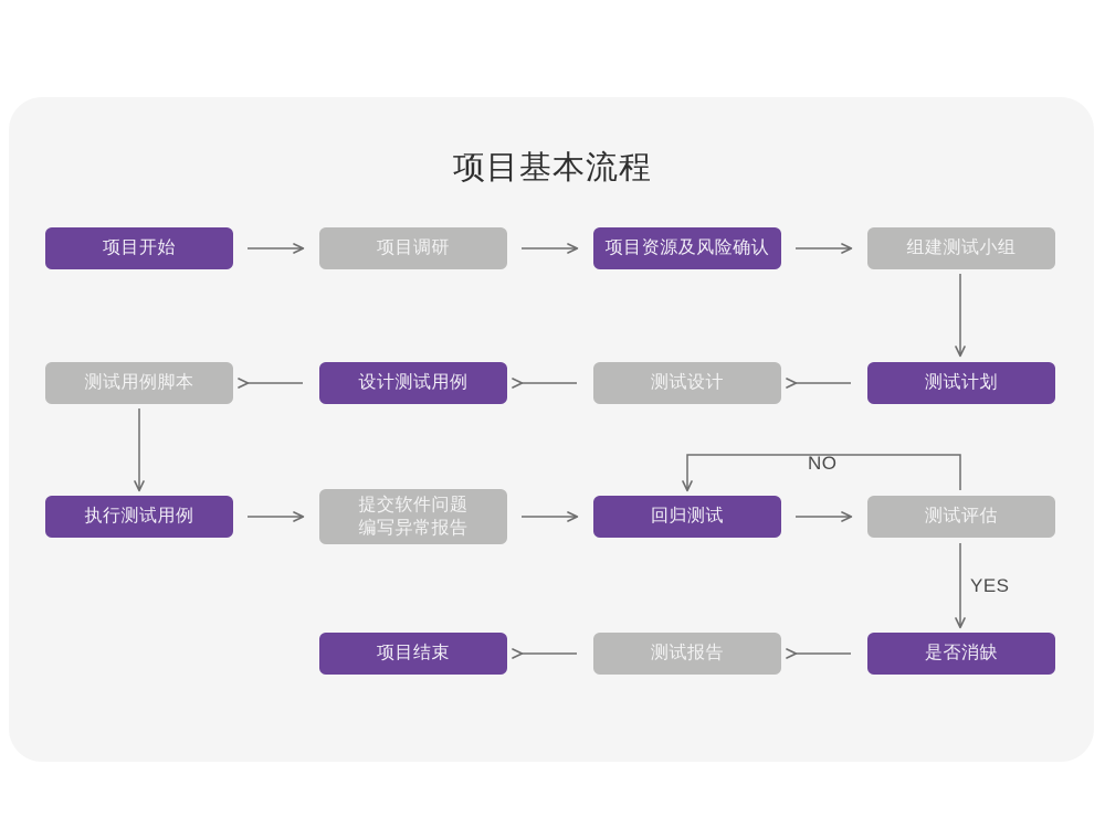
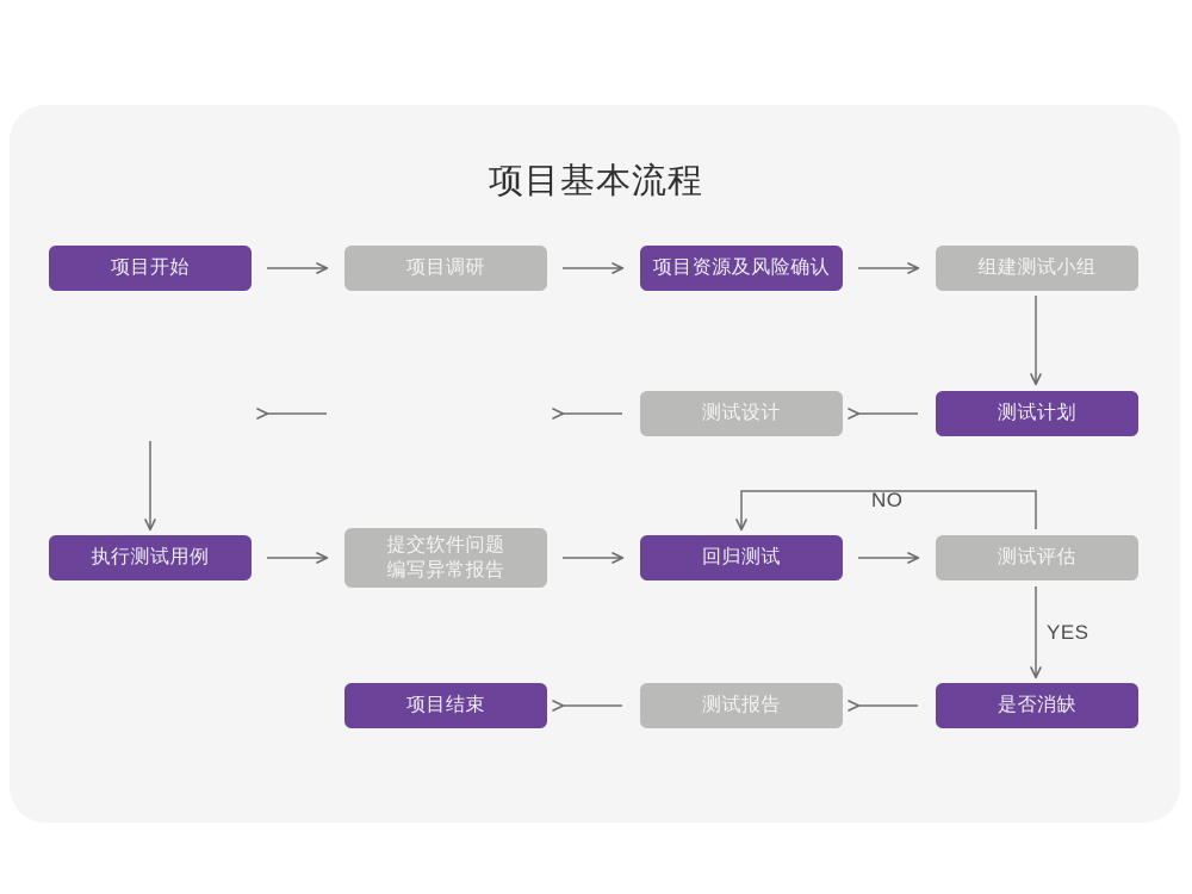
  项目基本流程
  项目开始
  项目调研
  项目资源及风险确认
  组建测试小组
- 测试用例脚本
- 设计测试用例
  测试设计
  测试计划
  执行测试用例
  提交软件问题
  编写异常报告
  回归测试
  测试评估
  项目结束
  测试报告
  是否消缺
  NO
  YES
